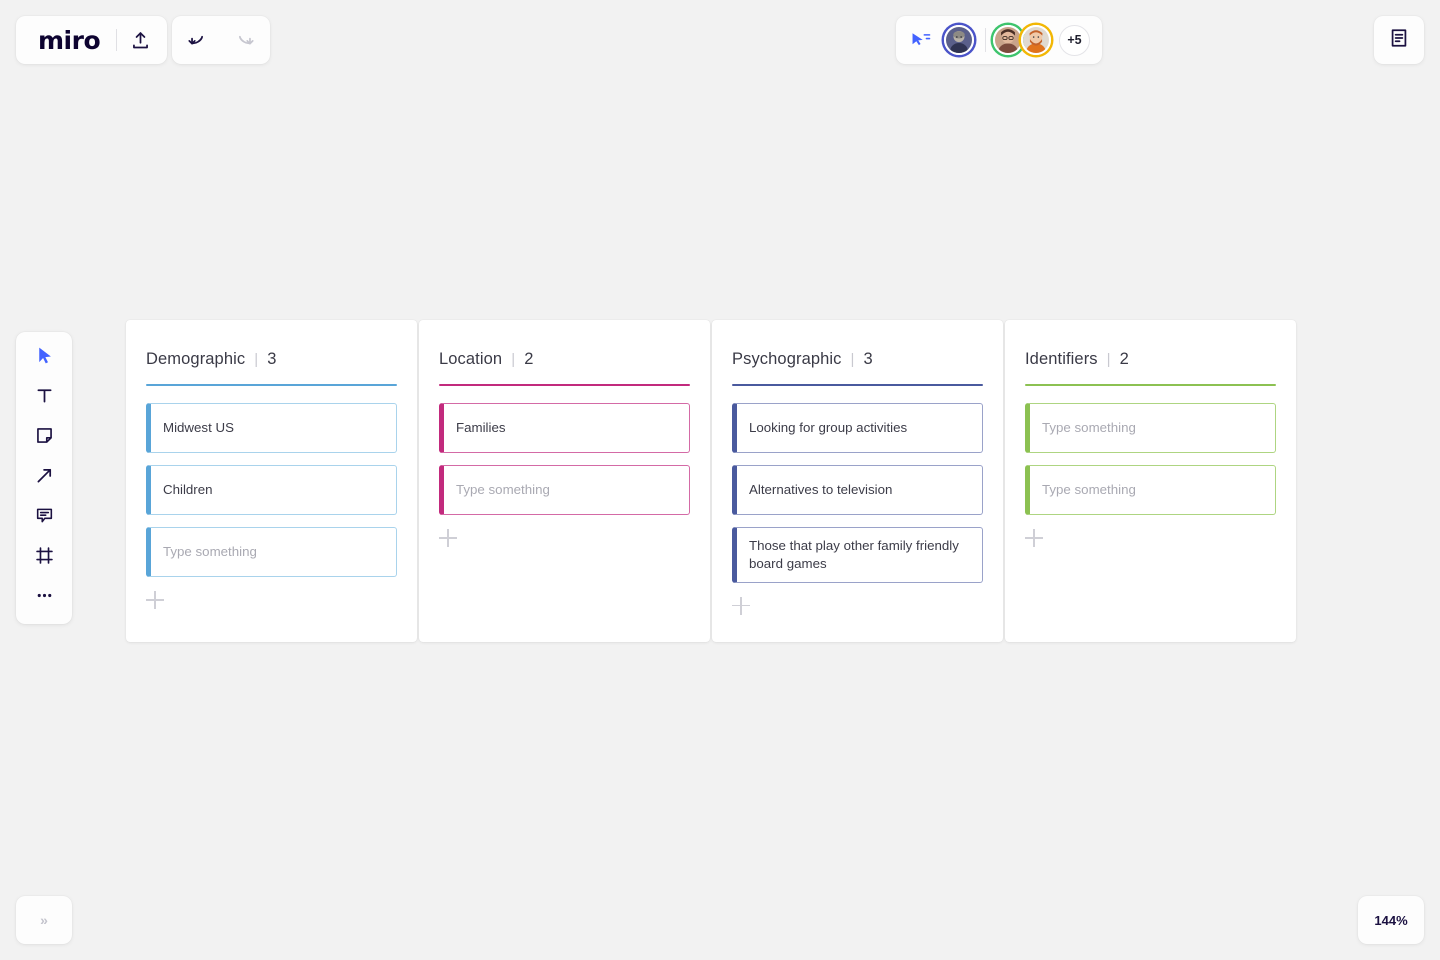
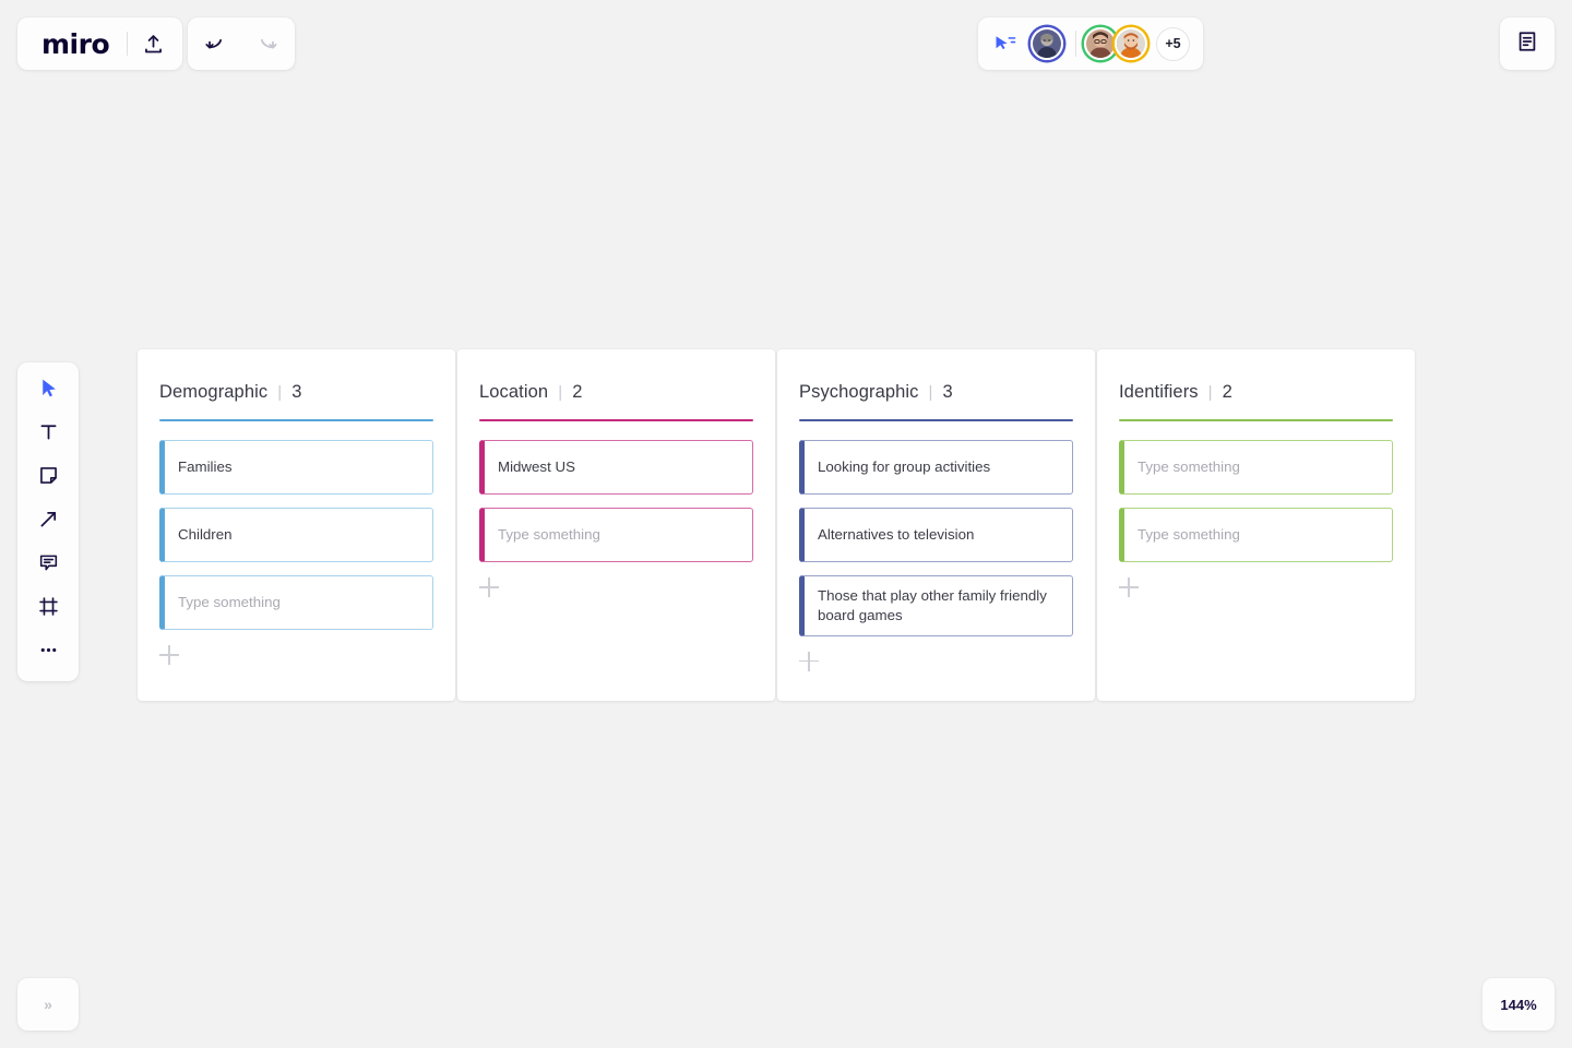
  miro
  +5
  Demographic
  |
  3
- Midwest US
+ Families
  Children
  Type something
  Location
  |
  2
- Families
+ Midwest US
  Type something
  Psychographic
  |
  3
  Looking for group activities
  Alternatives to television
  Those that play other family friendly board games
  Identifiers
  |
  2
  Type something
  Type something
  »
  144%
